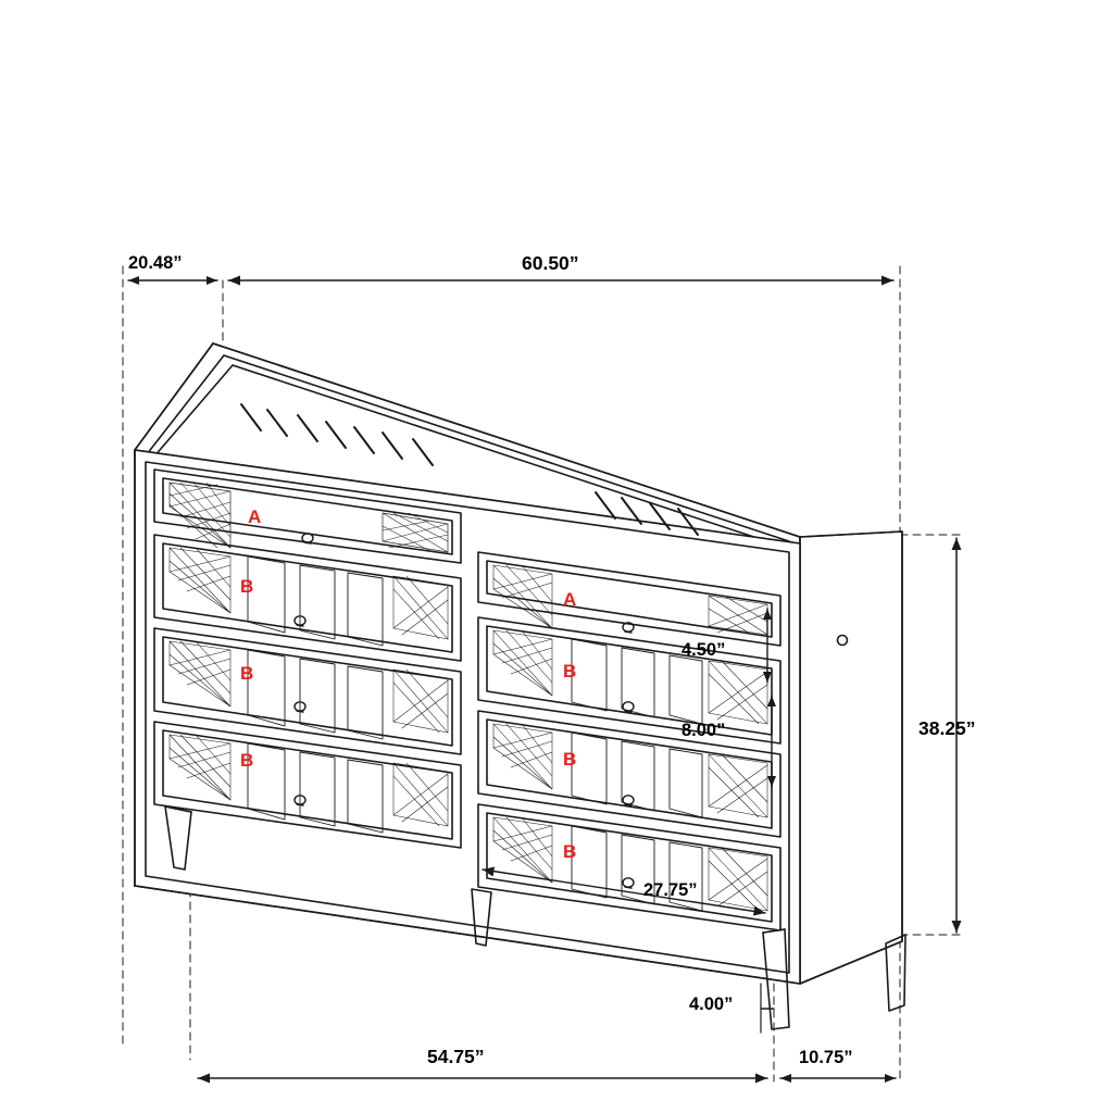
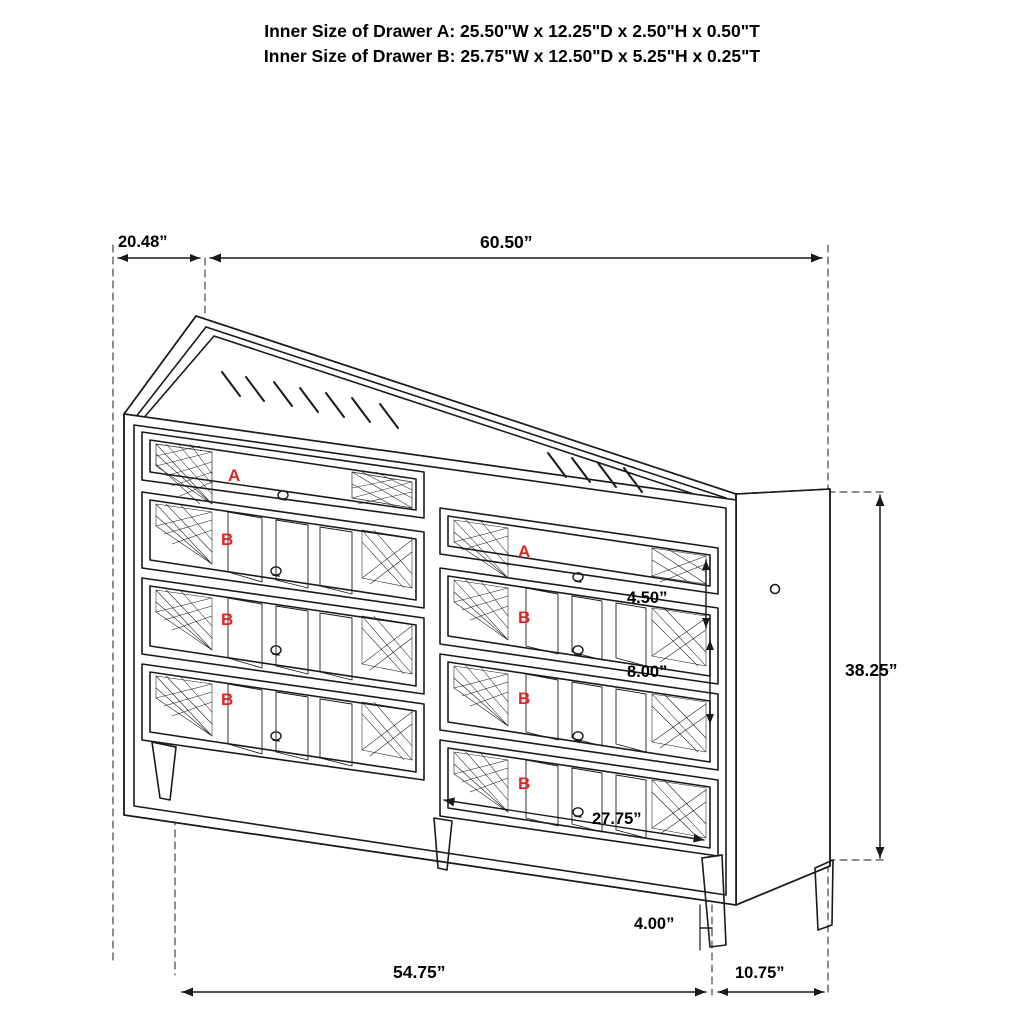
+ Inner Size of Drawer A: 25.50"W x 12.25"D x 2.50"H x 0.50"T
+ Inner Size of Drawer B: 25.75"W x 12.50"D x 5.25"H x 0.25"T
  20.48”
  60.50”
  38.25”
  4.50”
  8.00”
  27.75”
  4.00”
  54.75”
  10.75”
  A
  B
  B
  B
  A
  B
  B
  B
